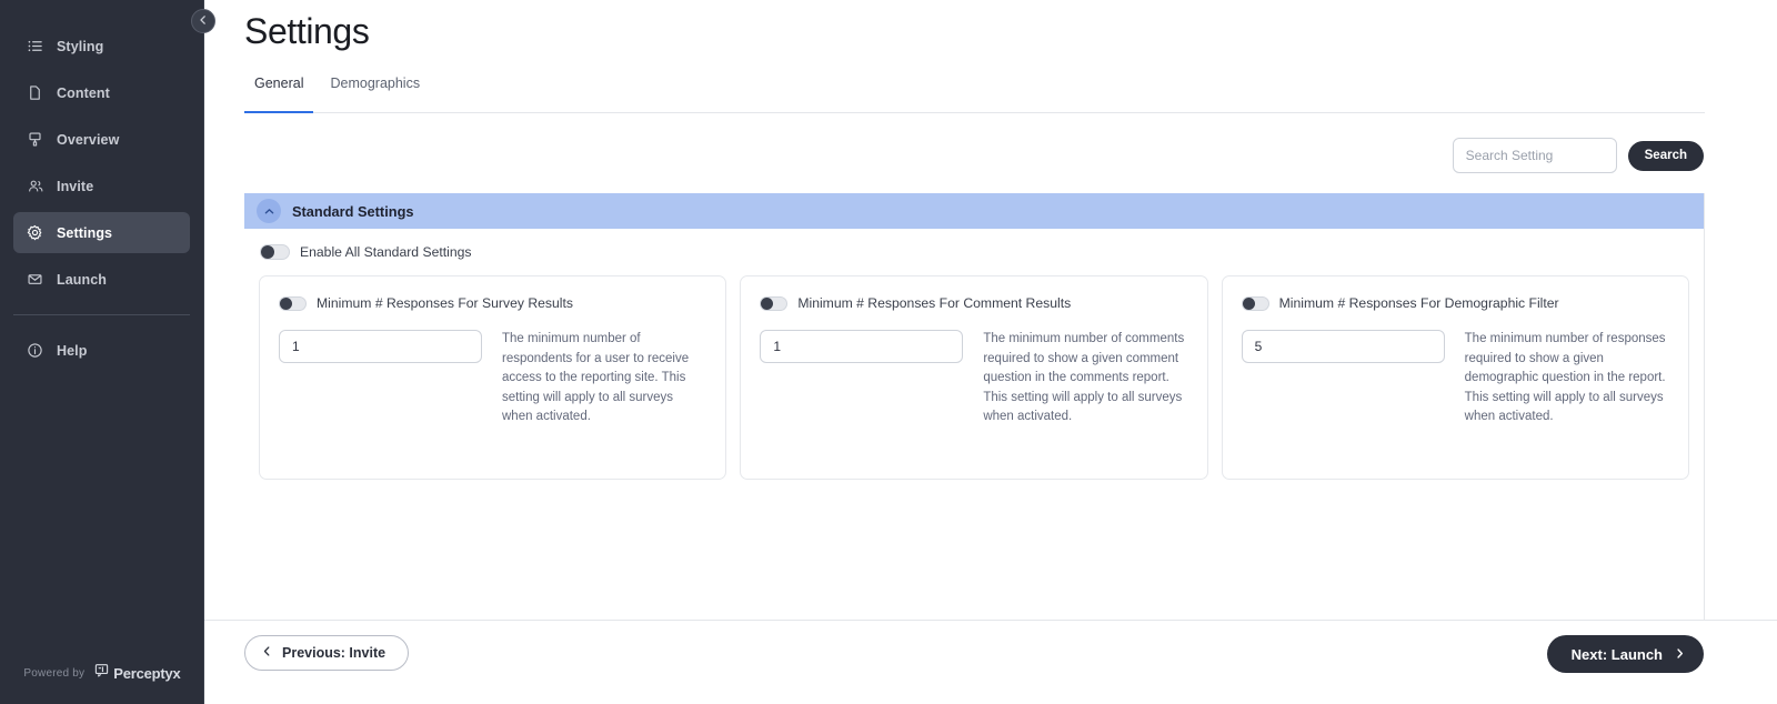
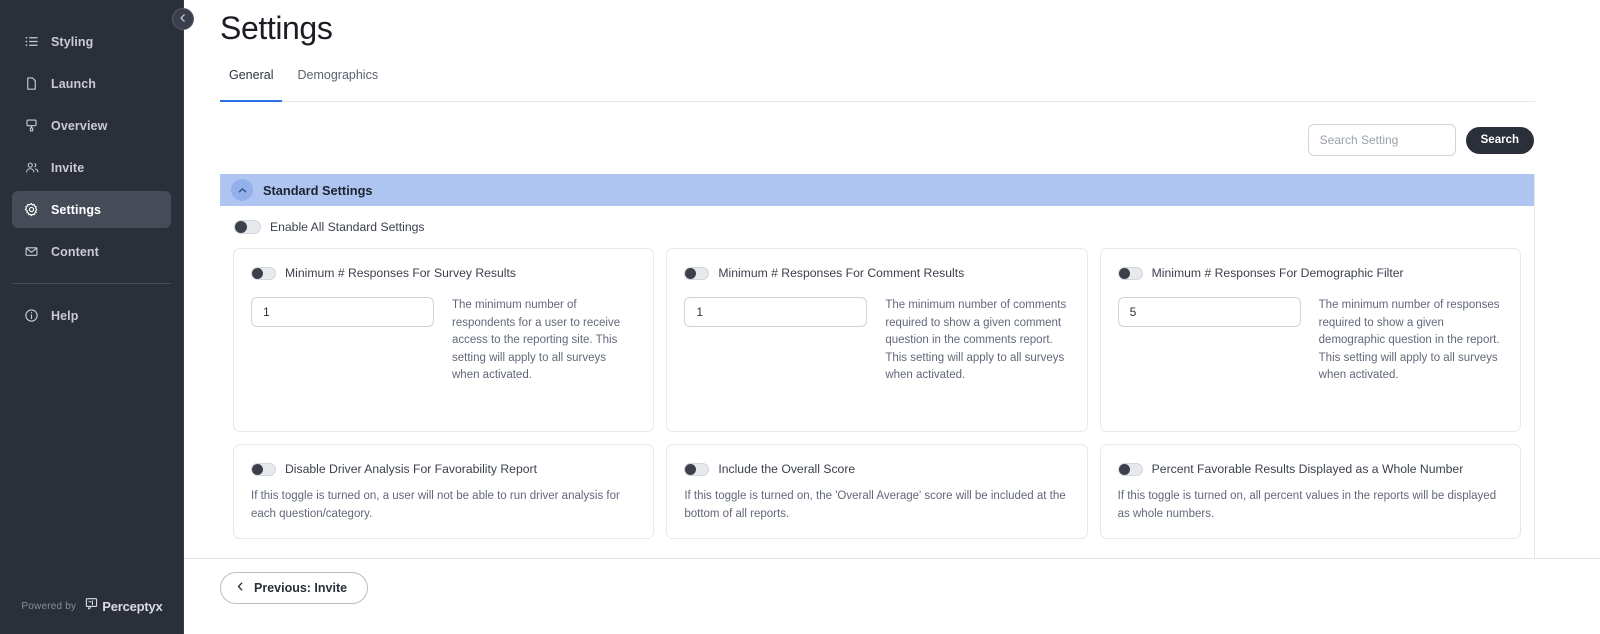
  Styling
- Content
+ Launch
  Overview
  Invite
  Settings
- Launch
+ Content
  Help
  Powered by
  Perceptyx
  Settings
  General
  Demographics
  Search Setting
  Search
  Standard Settings
  Enable All Standard Settings
  Minimum # Responses For Survey Results
  1
  The minimum number of respondents for a user to receive access to the reporting site. This setting will apply to all surveys when activated.
  Minimum # Responses For Comment Results
  1
  The minimum number of comments required to show a given comment question in the comments report. This setting will apply to all surveys when activated.
  Minimum # Responses For Demographic Filter
  5
  The minimum number of responses required to show a given demographic question in the report. This setting will apply to all surveys when activated.
+ Disable Driver Analysis For Favorability Report
+ If this toggle is turned on, a user will not be able to run driver analysis for each question/category.
+ Include the Overall Score
+ If this toggle is turned on, the 'Overall Average' score will be included at the bottom of all reports.
+ Percent Favorable Results Displayed as a Whole Number
+ If this toggle is turned on, all percent values in the reports will be displayed as whole numbers.
  Previous: Invite
- Next: Launch
